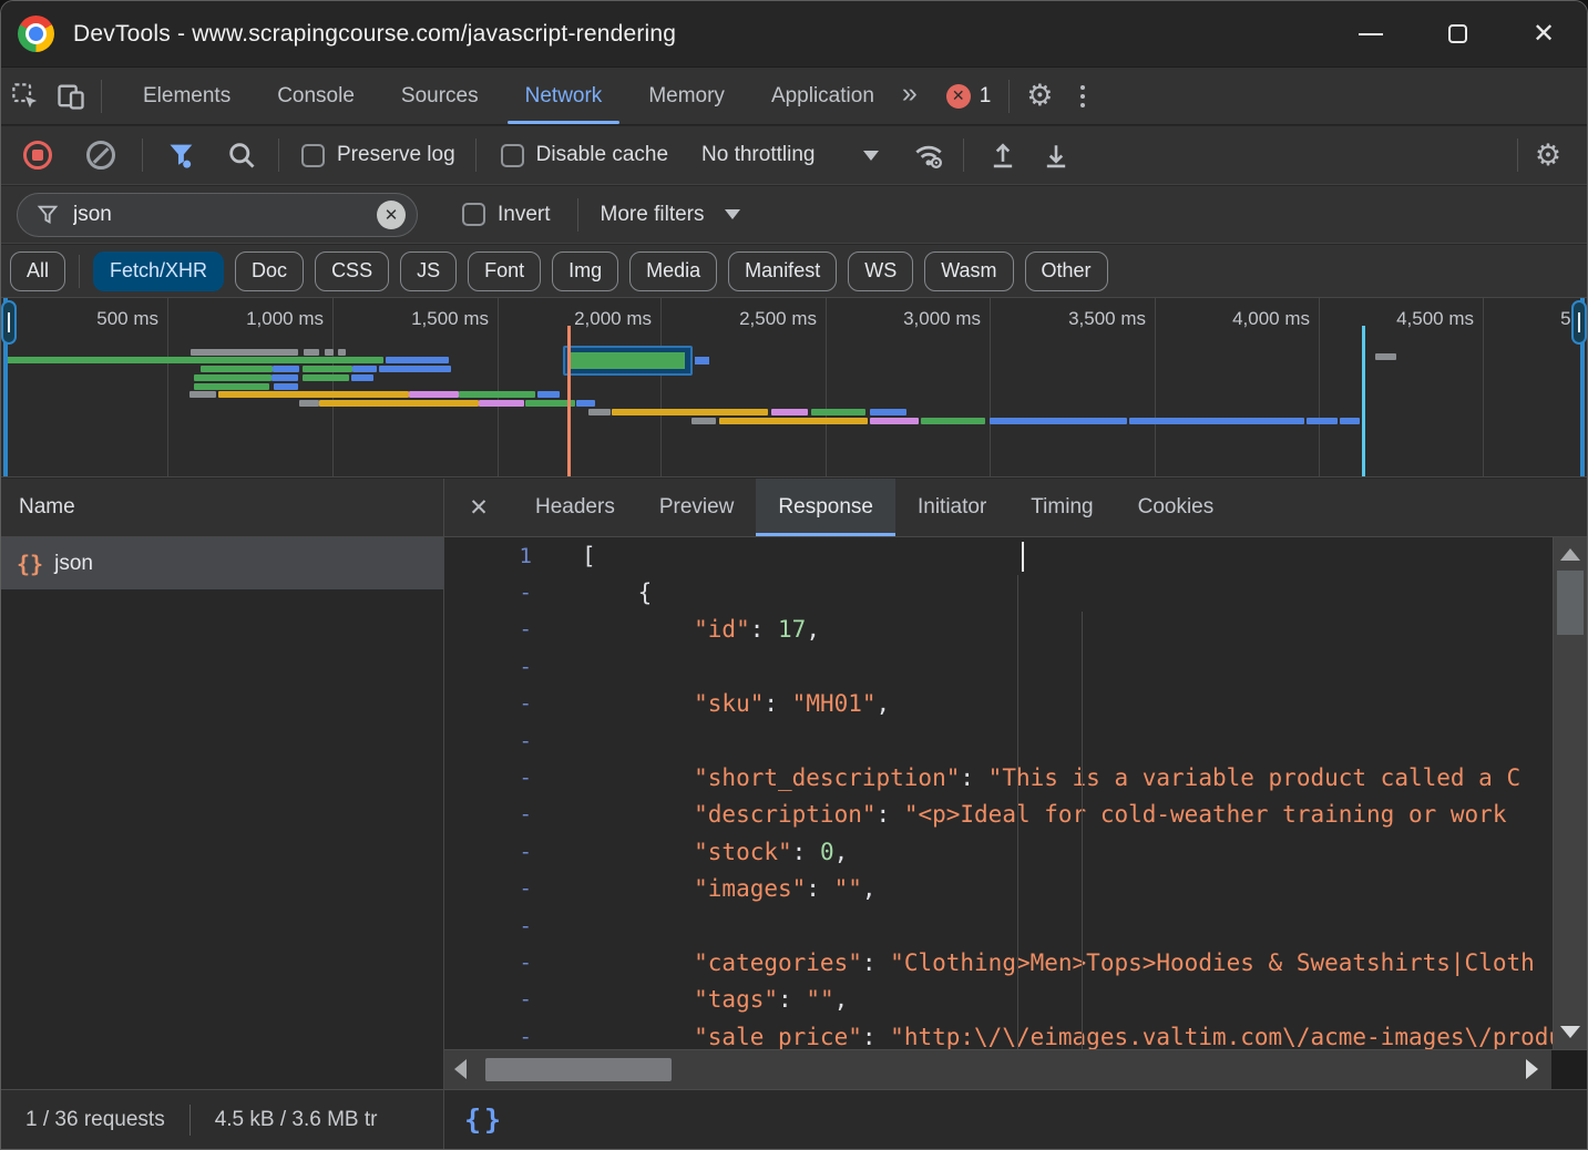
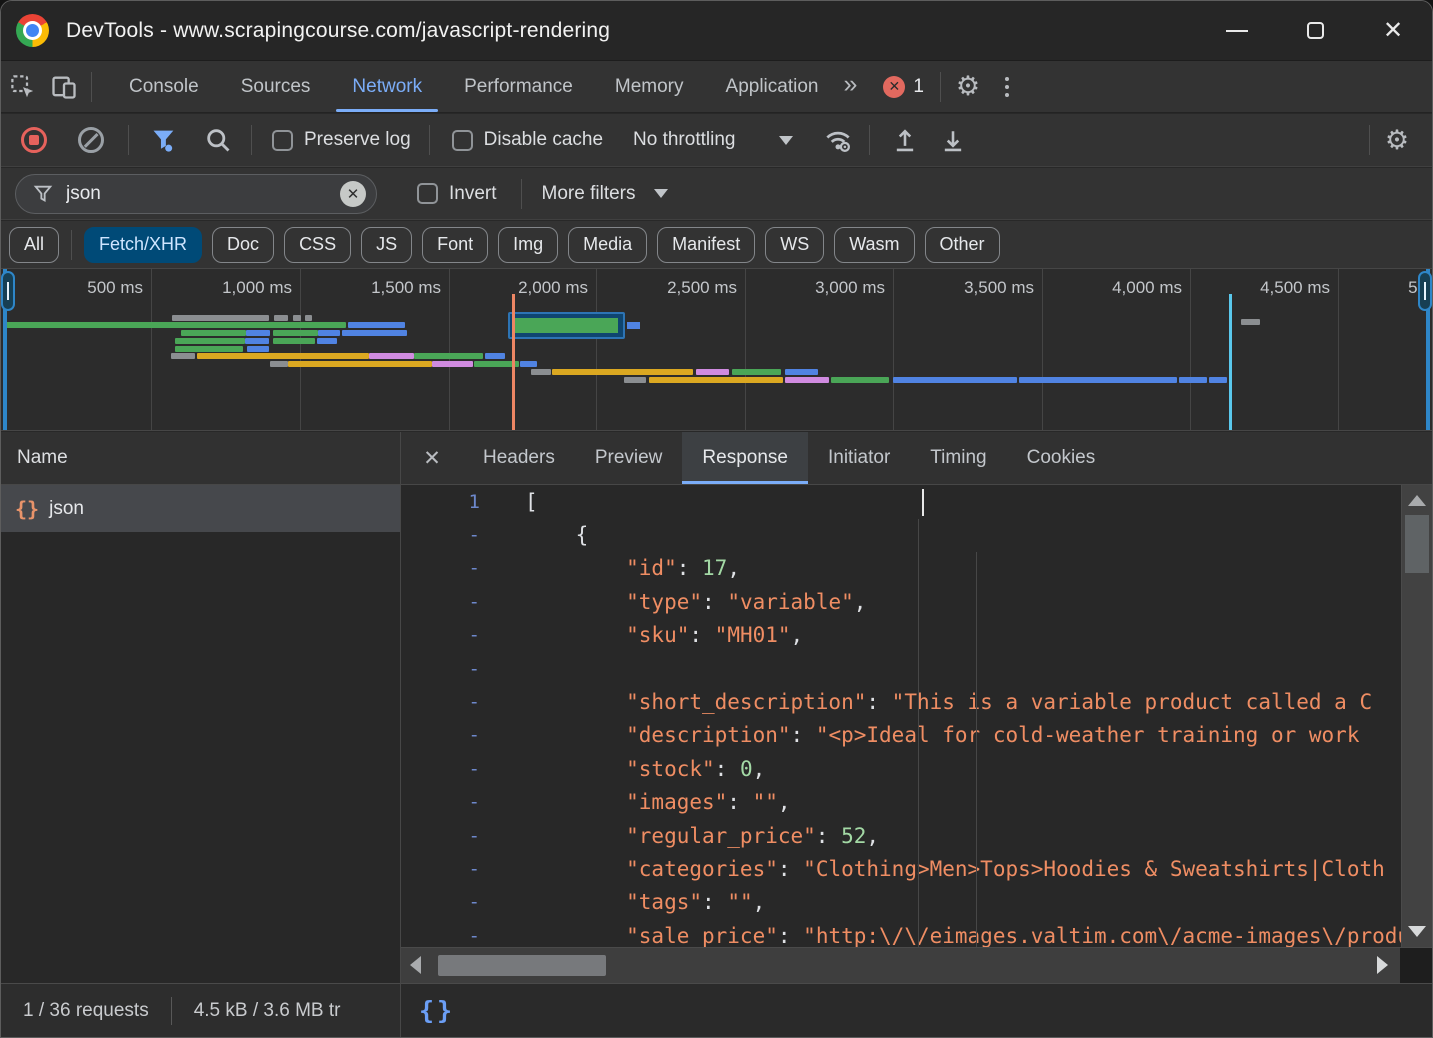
  DevTools - www.scrapingcourse.com/javascript-rendering
  ✕
- Elements
  Console
  Sources
  Network
+ Performance
  Memory
  Application
  »
  ✕
  1
  ⚙
  Preserve log
  Disable cache
  No throttling
  ⚙
  json
  ✕
  Invert
  More filters
  All
  Fetch/XHR
  Doc
  CSS
  JS
  Font
  Img
  Media
  Manifest
  WS
  Wasm
  Other
  500 ms
  1,000 ms
  1,500 ms
  2,000 ms
  2,500 ms
  3,000 ms
  3,500 ms
  4,000 ms
  4,500 ms
  Name
  {}
  json
  ✕
  Headers
  Preview
  Response
  Initiator
  Timing
  Cookies
  1
  [
  -
  {
  -
  "id": 17,
  -
+ "type": "variable",
  -
  "sku": "MH01",
  -
  -
  "short_description": "This is a variable product called a C
  -
  "description": "<p>Ideal for cold-weather training or work
  -
  "stock": 0,
  -
  "images": "",
  -
+ "regular_price": 52,
  -
  "categories": "Clothing>Men>Tops>Hoodies & Sweatshirts|Cloth
  -
  "tags": "",
  -
  "sale_price": "http:\/\/eimages.valtim.com\/acme-images\/prod
  1 / 36 requests
  4.5 kB / 3.6 MB tr
  {}
